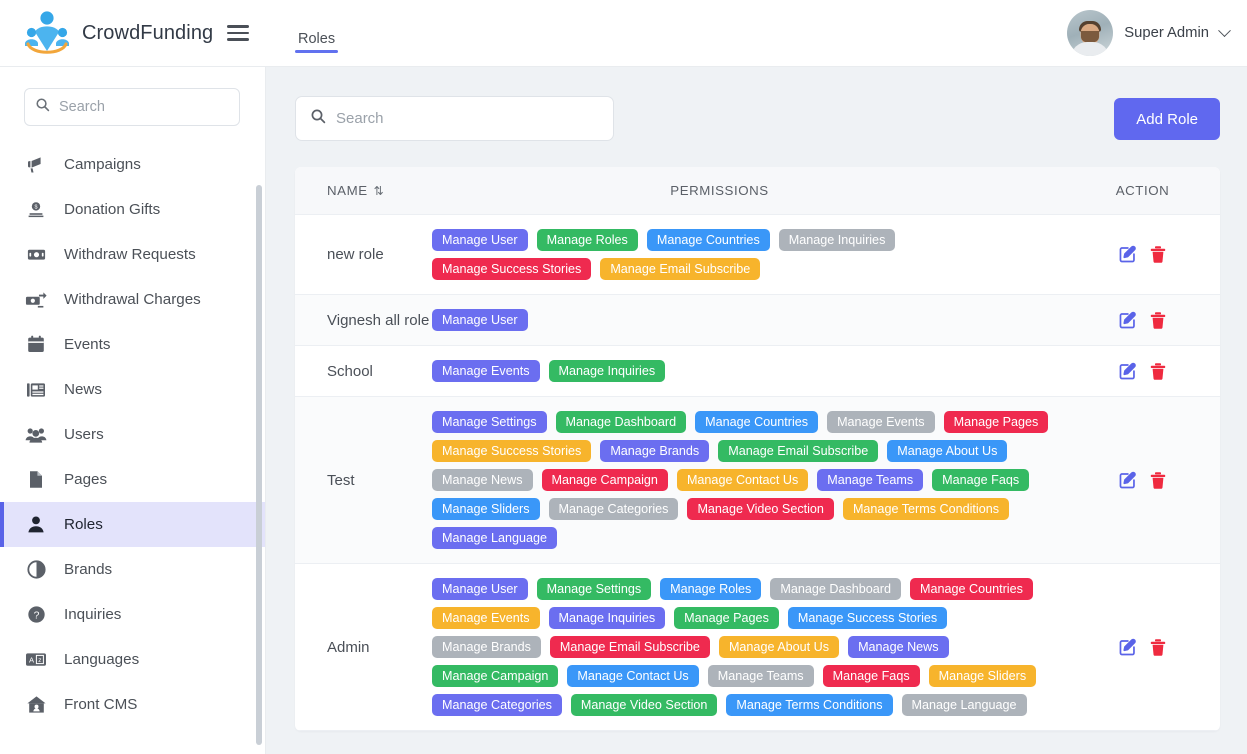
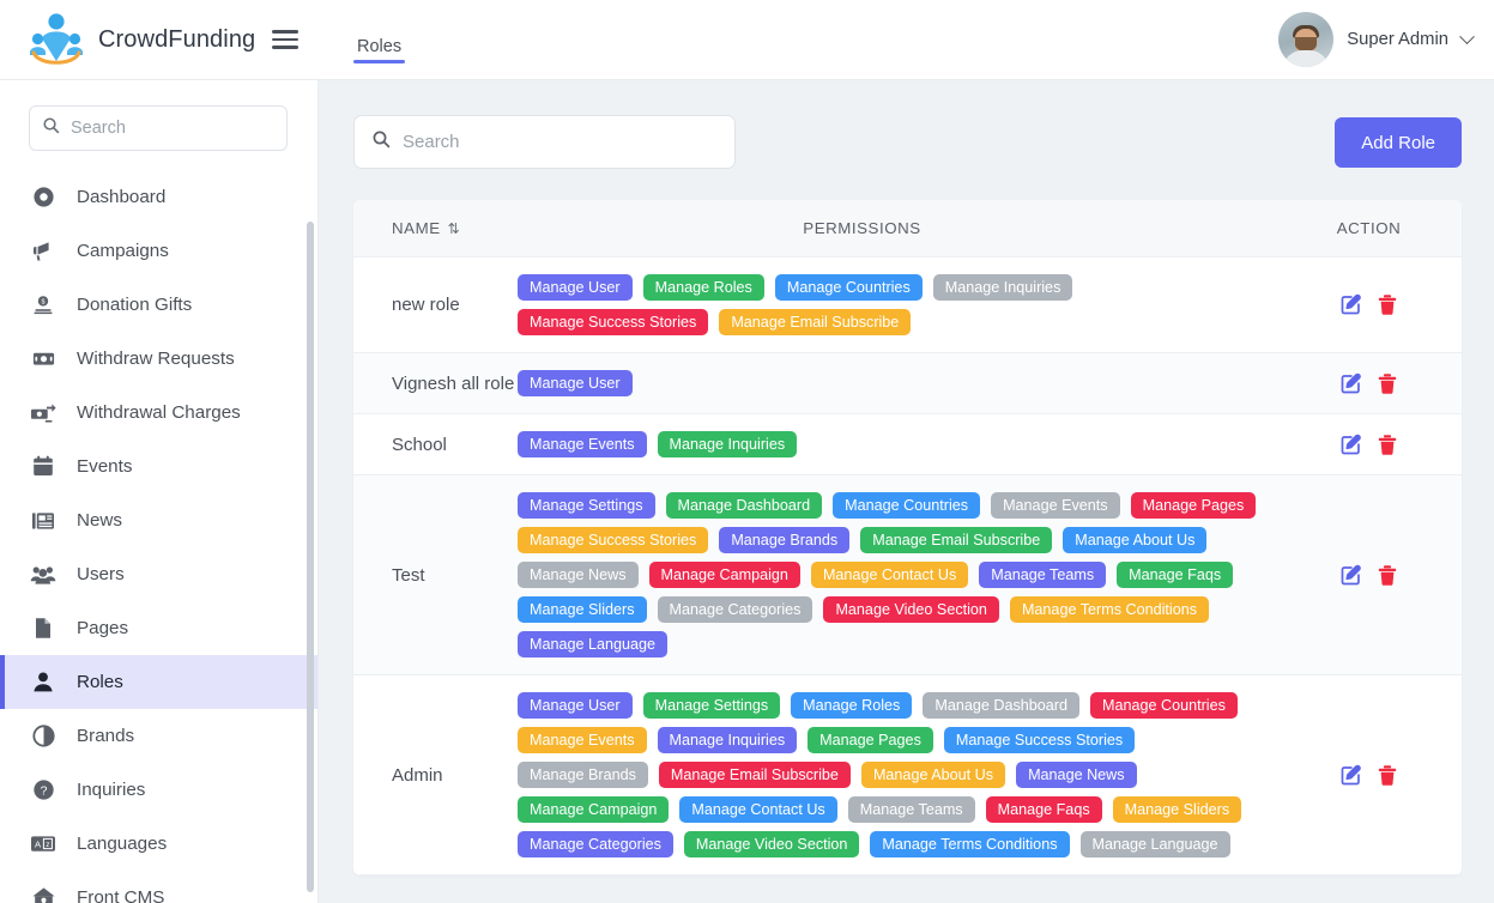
  CrowdFunding
  Roles
  Super Admin
  Search
+ Dashboard
  Campaigns
  Donation Gifts
  Withdraw Requests
  Withdrawal Charges
  Events
  News
  Users
  Pages
  Roles
  Brands
  ?
  Inquiries
  A
  Languages
  Front CMS
  Search
  Add Role
  NAME
  ⇅
  PERMISSIONS
  ACTION
  new role
  Manage User
  Manage Roles
  Manage Countries
  Manage Inquiries
  Manage Success Stories
  Manage Email Subscribe
  Vignesh all role
  Manage User
  School
  Manage Events
  Manage Inquiries
  Test
  Manage Settings
  Manage Dashboard
  Manage Countries
  Manage Events
  Manage Pages
  Manage Success Stories
  Manage Brands
  Manage Email Subscribe
  Manage About Us
  Manage News
  Manage Campaign
  Manage Contact Us
  Manage Teams
  Manage Faqs
  Manage Sliders
  Manage Categories
  Manage Video Section
  Manage Terms Conditions
  Manage Language
  Admin
  Manage User
  Manage Settings
  Manage Roles
  Manage Dashboard
  Manage Countries
  Manage Events
  Manage Inquiries
  Manage Pages
  Manage Success Stories
  Manage Brands
  Manage Email Subscribe
  Manage About Us
  Manage News
  Manage Campaign
  Manage Contact Us
  Manage Teams
  Manage Faqs
  Manage Sliders
  Manage Categories
  Manage Video Section
  Manage Terms Conditions
  Manage Language
